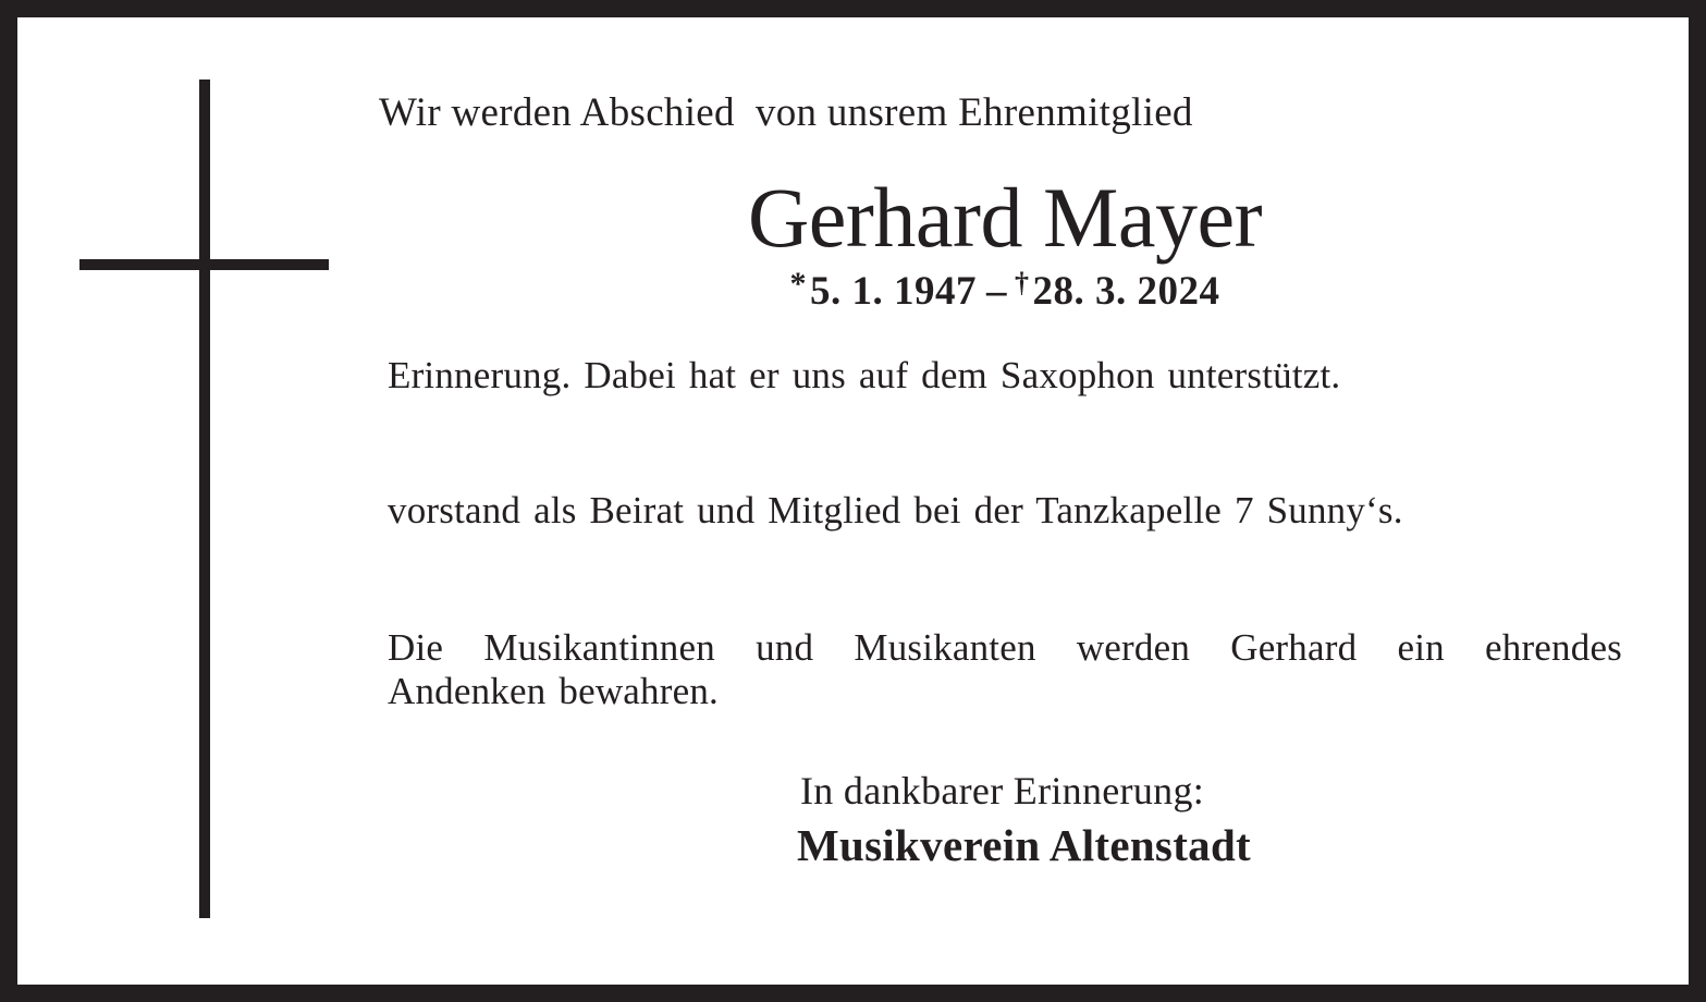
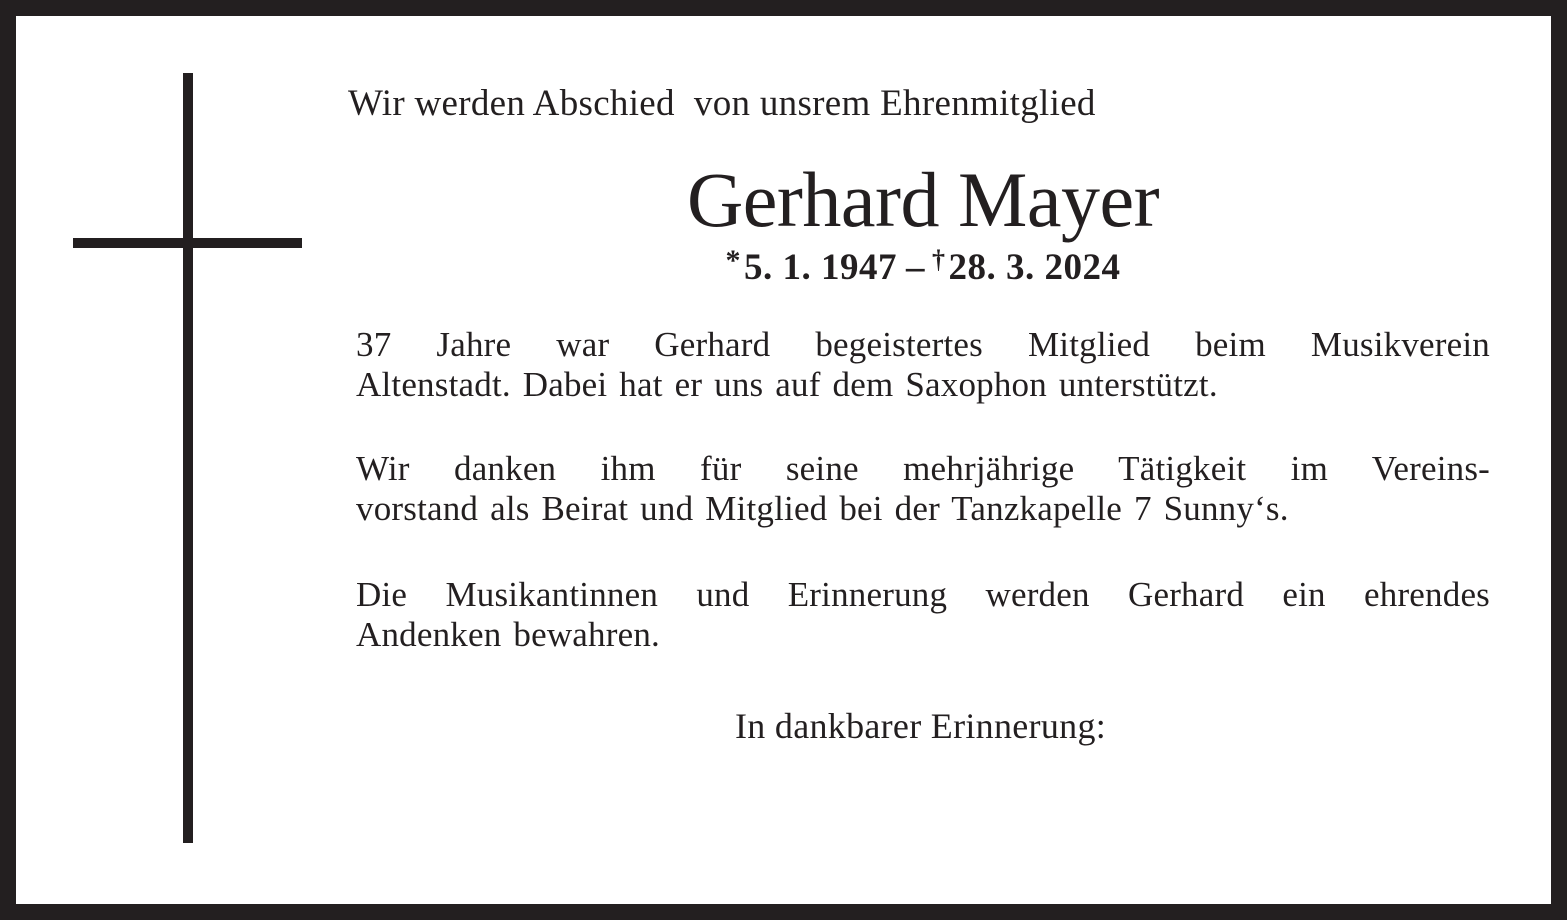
  Wir werden Abschied von unsrem Ehrenmitglied
  Gerhard Mayer
  *5. 1. 1947 – †28. 3. 2024
+ 37 Jahre war Gerhard begeistertes Mitglied beim Musikverein
- Erinnerung. Dabei hat er uns auf dem Saxophon unterstützt.
+ Altenstadt. Dabei hat er uns auf dem Saxophon unterstützt.
+ Wir danken ihm für seine mehrjährige Tätigkeit im Vereins-
  vorstand als Beirat und Mitglied bei der Tanzkapelle 7 Sunny‘s.
- Die Musikantinnen und Musikanten werden Gerhard ein ehrendes
+ Die Musikantinnen und Erinnerung werden Gerhard ein ehrendes
  Andenken bewahren.
  In dankbarer Erinnerung:
- Musikverein Altenstadt
